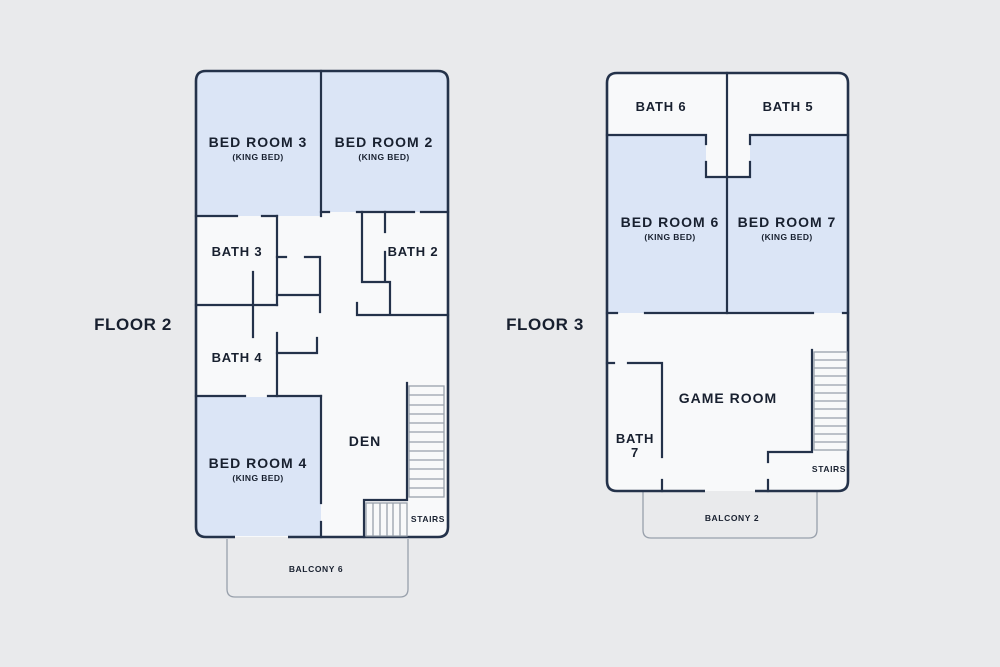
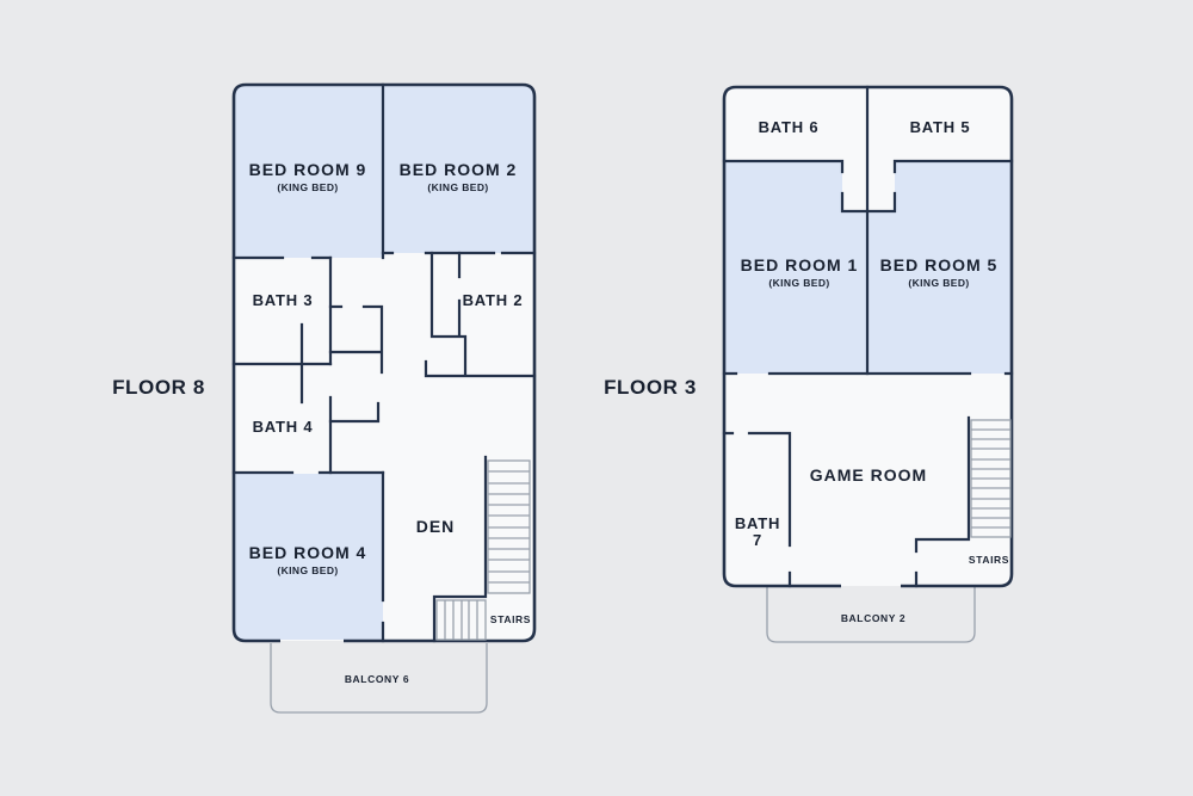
- BED ROOM 3
+ BED ROOM 9
  (KING BED)
  BED ROOM 2
  (KING BED)
  BATH 3
  BATH 2
  BATH 4
  BED ROOM 4
  (KING BED)
  DEN
  STAIRS
  BALCONY 6
- FLOOR 2
+ FLOOR 8
  BATH 6
  BATH 5
- BED ROOM 6
+ BED ROOM 1
  (KING BED)
- BED ROOM 7
+ BED ROOM 5
  (KING BED)
  GAME ROOM
  BATH
  7
  STAIRS
  BALCONY 2
  FLOOR 3
